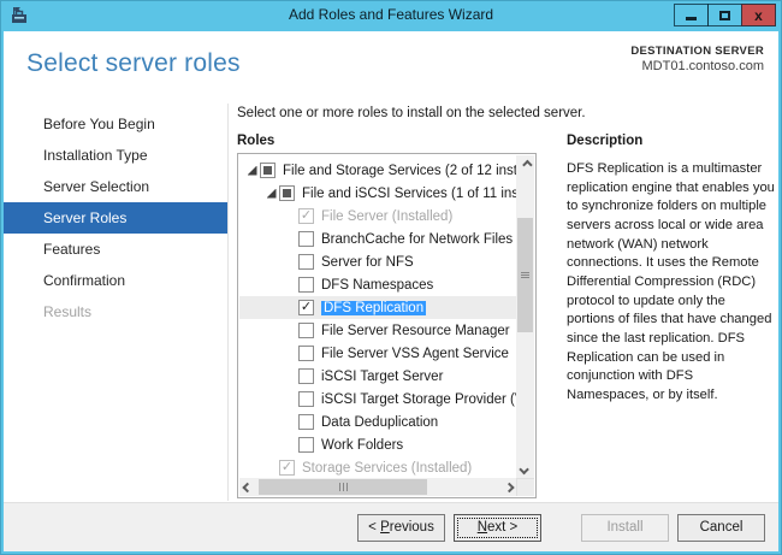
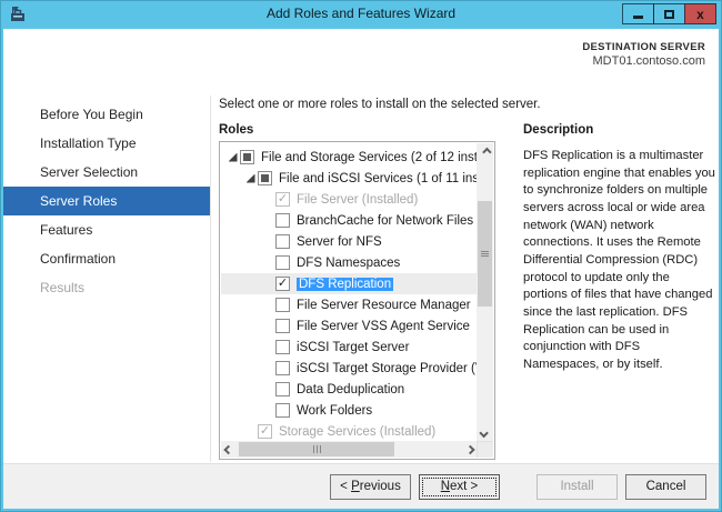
  Add Roles and Features Wizard
  x
- Select server roles
  DESTINATION SERVER
  MDT01.contoso.com
  Before You Begin
  Installation Type
  Server Selection
  Server Roles
  Features
  Confirmation
  Results
  Select one or more roles to install on the selected server.
  Roles
  File and Storage Services (2 of 12 ins
  File and iSCSI Services (1 of 11 in
  ✓
  File Server (Installed)
  BranchCache for Network Files
  Server for NFS
  DFS Namespaces
  ✓
  DFS Replication
  File Server Resource Manager
  File Server VSS Agent Service
  iSCSI Target Server
  iSCSI Target Storage Provider (
  Data Deduplication
  Work Folders
  ✓
  Storage Services (Installed)
  Description
  DFS Replication is a multimaster replication engine that enables you to synchronize folders on multiple servers across local or wide area network (WAN) network connections. It uses the Remote Differential Compression (RDC) protocol to update only the portions of files that have changed since the last replication. DFS Replication can be used in conjunction with DFS Namespaces, or by itself.
  < Previous
  Next >
  Install
  Cancel
